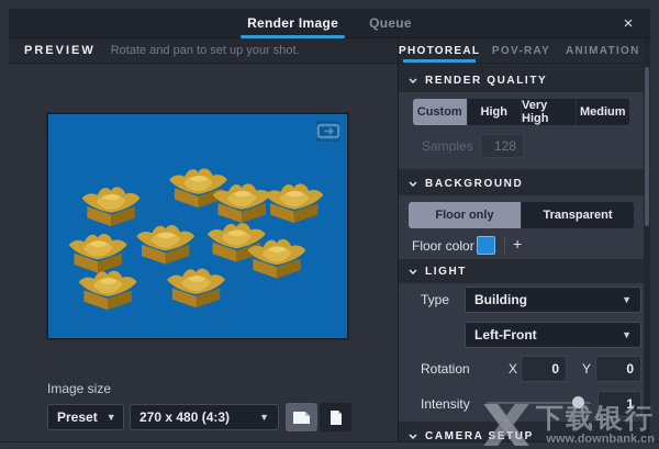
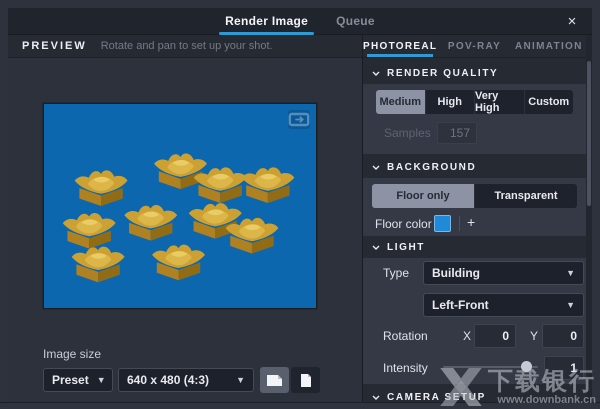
  Render Image
  Queue
  ×
  PREVIEW
  Rotate and pan to set up your shot.
  Image size
  Preset
  ▼
- 270 x 480 (4:3)
+ 640 x 480 (4:3)
  ▼
  PHOTOREAL
  POV-RAY
  ANIMATION
  RENDER QUALITY
- Custom
+ Medium
  High
  Very High
- Medium
+ Custom
  Samples
- 128
+ 157
  BACKGROUND
  Floor only
  Transparent
  Floor color
  +
  LIGHT
  Type
  Building
  ▼
  Left-Front
  ▼
  Rotation
  X
  0
  Y
  0
  Intensity
  1
  CAMERA SETUP
  下载银行
  www.downbank.cn
